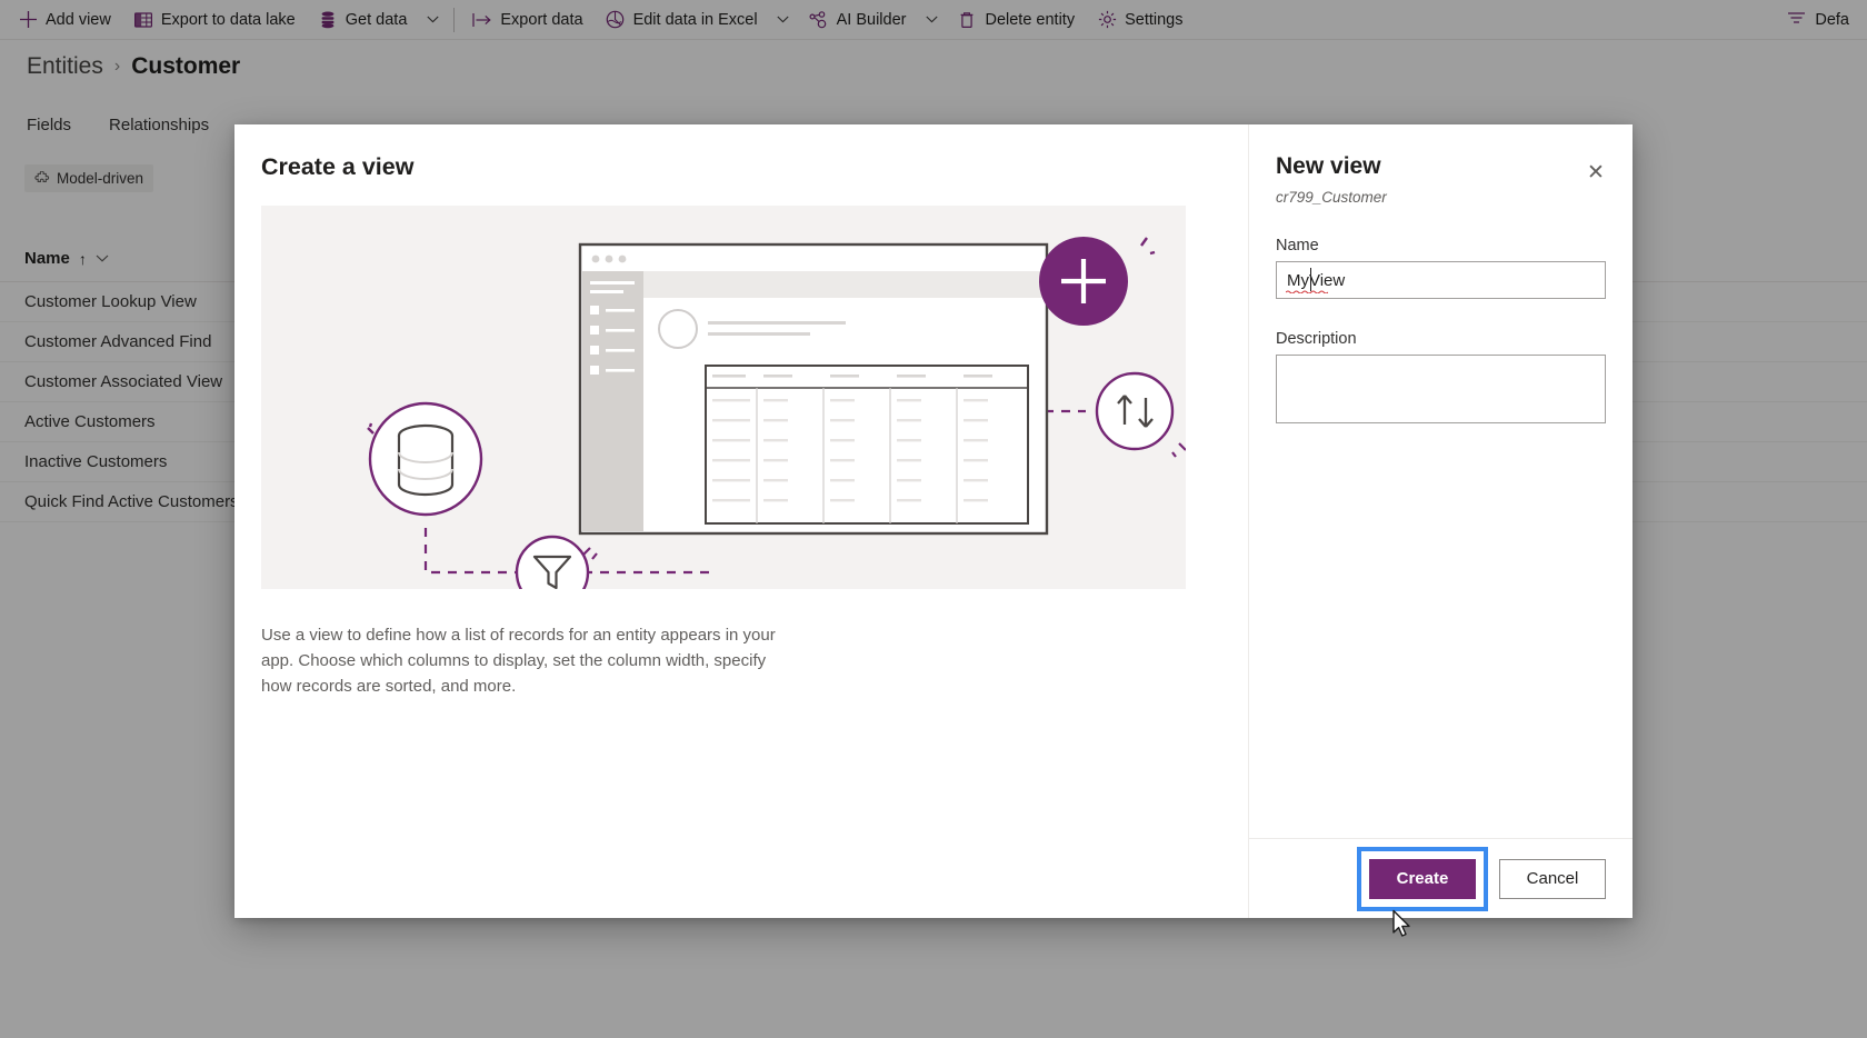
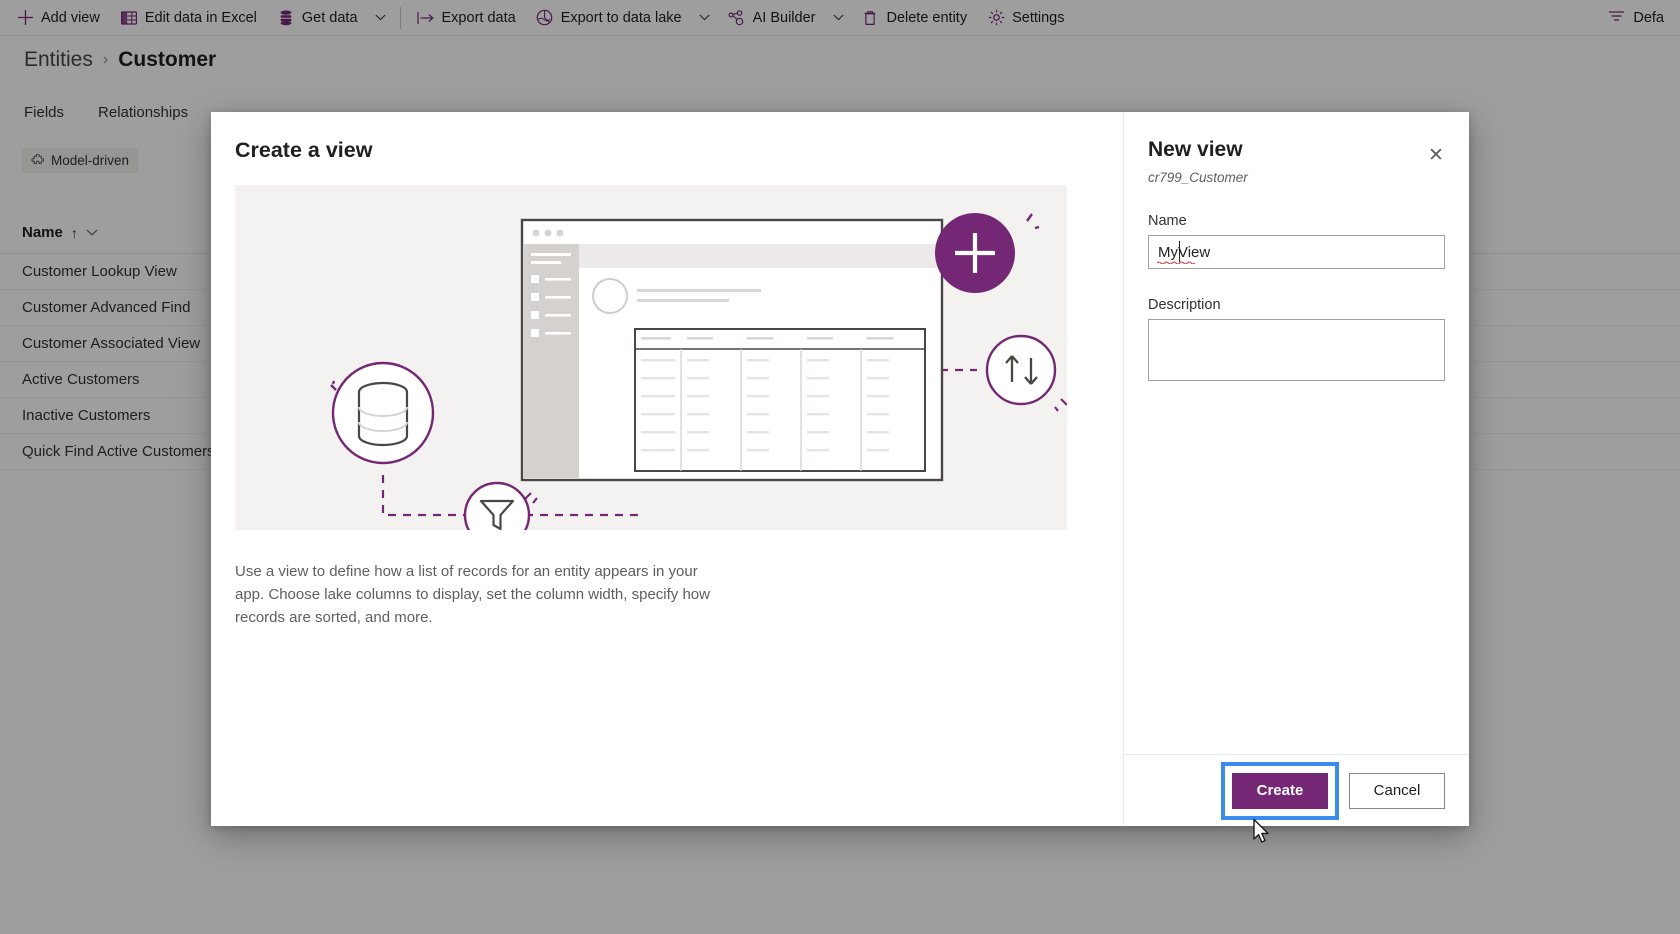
  Add view
- Export to data lake
+ Edit data in Excel
  Get data
  Export data
- Edit data in Excel
+ Export to data lake
  AI Builder
  Delete entity
  Settings
  Defa
  Entities
  ›
  Customer
  Fields
  Relationships
  Model-driven
  Name
  ↑
  Customer Lookup View
  Customer Advanced Find
  Customer Associated View
  Active Customers
  Inactive Customers
  Quick Find Active Customer
  Create a view
- Use a view to define how a list of records for an entity appears in your app. Choose which columns to display, set the column width, specify how records are sorted, and more.
+ Use a view to define how a list of records for an entity appears in your app. Choose lake columns to display, set the column width, specify how records are sorted, and more.
  New view
  cr799_Customer
  ✕
  Name
  MyView
  Description
  Create
  Cancel
